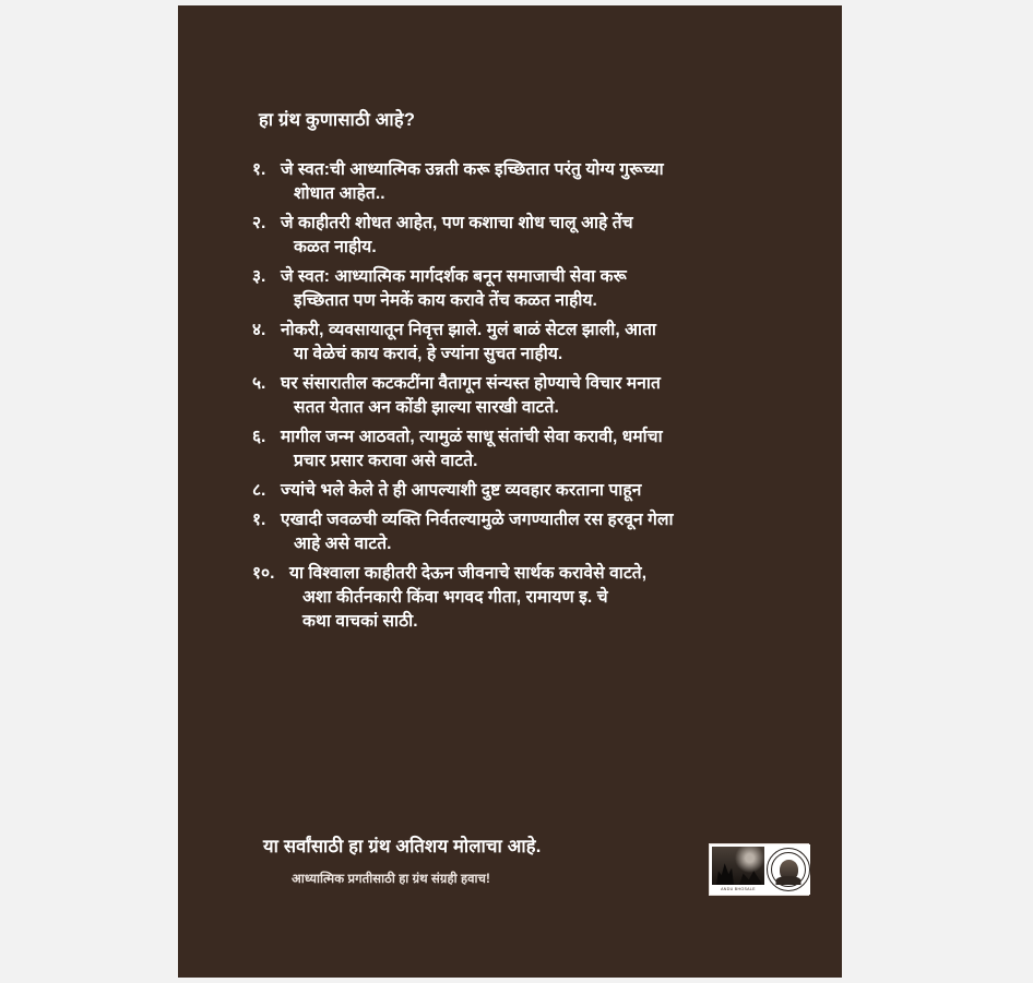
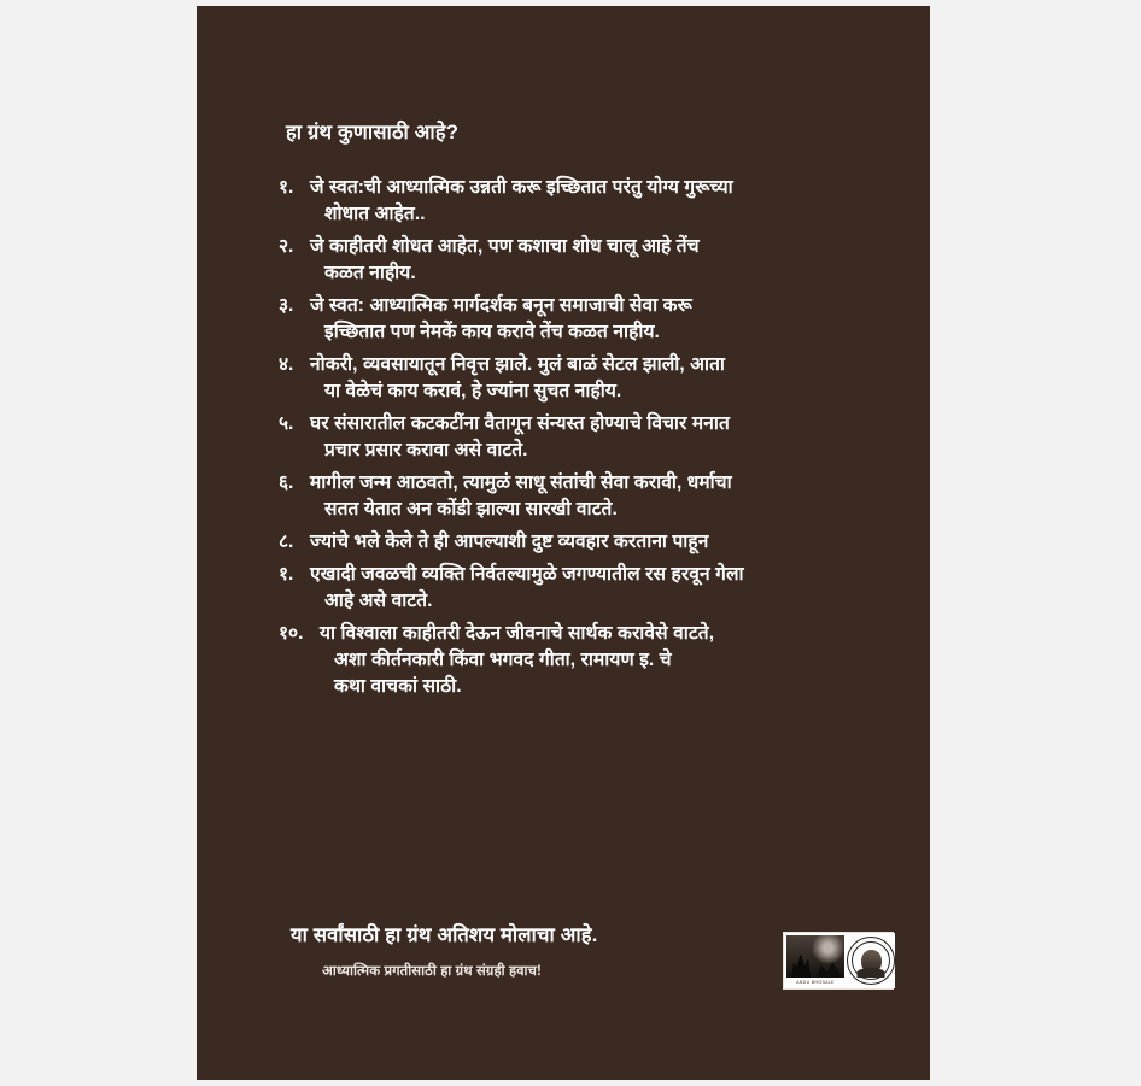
  हा ग्रंथ कुणासाठी आहे?
  १.
  जे स्वत:ची आध्यात्मिक उन्नती करू इच्छितात परंतु योग्य गुरूच्या
  शोधात आहेत..
  २.
  जे काहीतरी शोधत आहेत, पण कशाचा शोध चालू आहे तेंच
  कळत नाहीय.
  ३.
  जे स्वत: आध्यात्मिक मार्गदर्शक बनून समाजाची सेवा करू
  इच्छितात पण नेमकें काय करावे तेंच कळत नाहीय.
  ४.
  नोकरी, व्यवसायातून निवृत्त झाले. मुलं बाळं सेटल झाली, आता
  या वेळेचं काय करावं, हे ज्यांना सुचत नाहीय.
  ५.
  घर संसारातील कटकटींना वैतागून संन्यस्त होण्याचे विचार मनात
- सतत येतात अन कोंडी झाल्या सारखी वाटते.
+ प्रचार प्रसार करावा असे वाटते.
  ६.
  मागील जन्म आठवतो, त्यामुळं साधू संतांची सेवा करावी, धर्माचा
- प्रचार प्रसार करावा असे वाटते.
+ सतत येतात अन कोंडी झाल्या सारखी वाटते.
  ८.
  ज्यांचे भले केले ते ही आपल्याशी दुष्ट व्यवहार करताना पाहून
  १.
  एखादी जवळची व्यक्ति निर्वतल्यामुळे जगण्यातील रस हरवून गेला
  आहे असे वाटते.
  १०.
  या विश्वाला काहीतरी देऊन जीवनाचे सार्थक करावेसे वाटते,
  अशा कीर्तनकारी किंवा भगवद गीता, रामायण इ. चे
  कथा वाचकां साठी.
  या सर्वांसाठी हा ग्रंथ अतिशय मोलाचा आहे.
  आध्यात्मिक प्रगतीसाठी हा ग्रंथ संग्रही हवाच!
